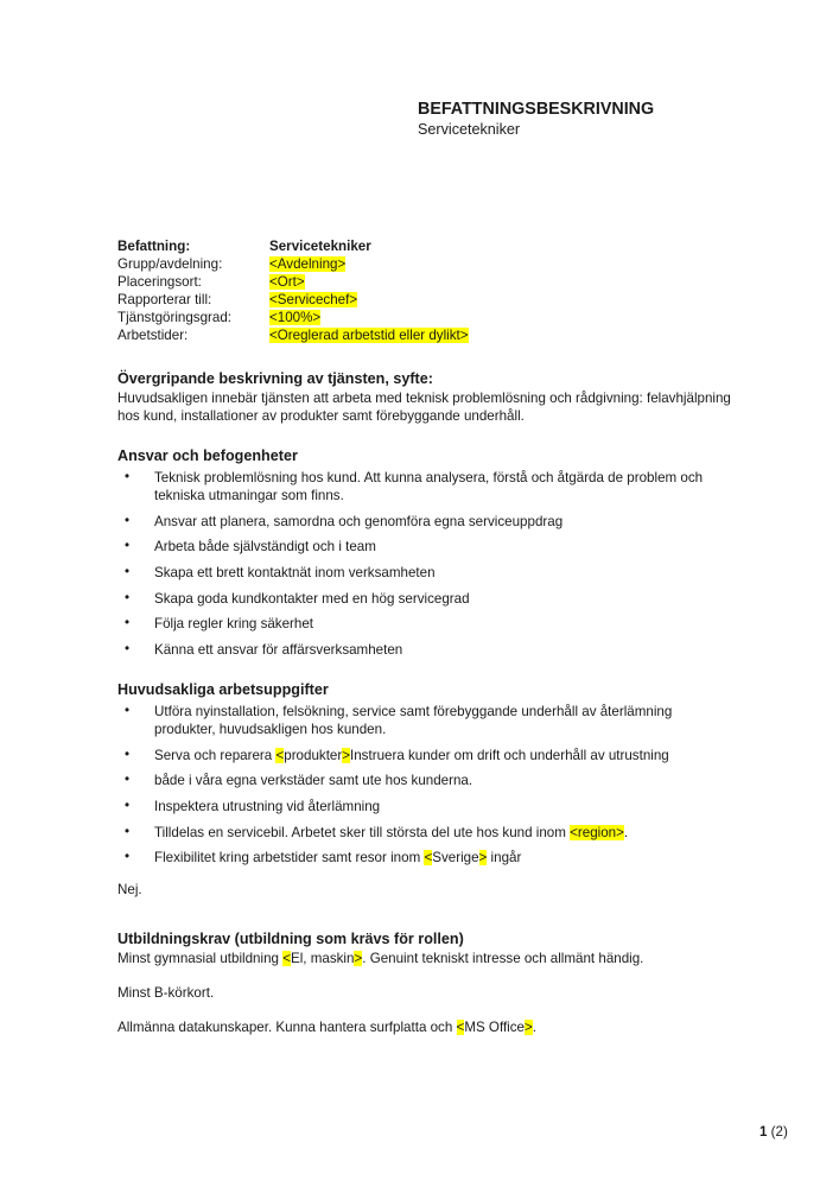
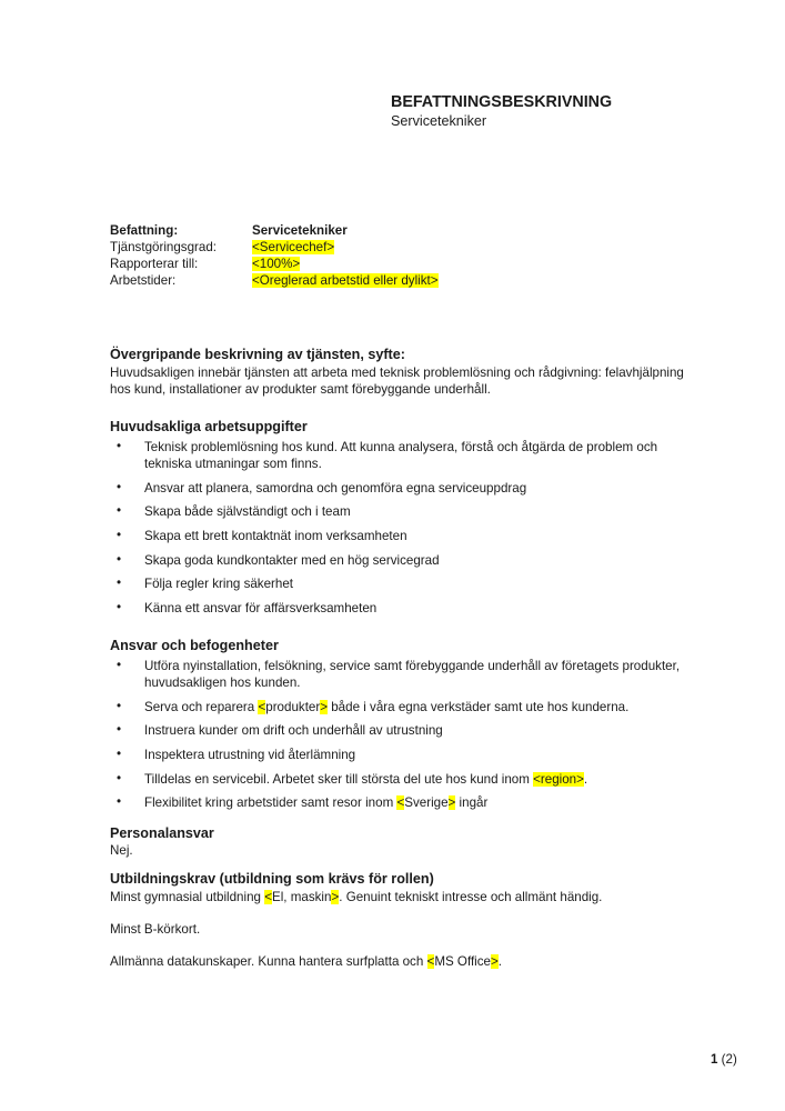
  BEFATTNINGSBESKRIVNING
  Servicetekniker
  Befattning:
  Servicetekniker
- Grupp/avdelning:
- <Avdelning>
- Placeringsort:
- <Ort>
- Rapporterar till:
+ Tjänstgöringsgrad:
  <Servicechef>
- Tjänstgöringsgrad:
+ Rapporterar till:
  <100%>
  Arbetstider:
  <Oreglerad arbetstid eller dylikt>
  Övergripande beskrivning av tjänsten, syfte:
  Huvudsakligen innebär tjänsten att arbeta med teknisk problemlösning och rådgivning: felavhjälpning hos kund, installationer av produkter samt förebyggande underhåll.
- Ansvar och befogenheter
+ Huvudsakliga arbetsuppgifter
  •
  Teknisk problemlösning hos kund. Att kunna analysera, förstå och åtgärda de problem och tekniska utmaningar som finns.
  •
  Ansvar att planera, samordna och genomföra egna serviceuppdrag
  •
- Arbeta både självständigt och i team
+ Skapa både självständigt och i team
  •
  Skapa ett brett kontaktnät inom verksamheten
  •
  Skapa goda kundkontakter med en hög servicegrad
  •
  Följa regler kring säkerhet
  •
  Känna ett ansvar för affärsverksamheten
- Huvudsakliga arbetsuppgifter
+ Ansvar och befogenheter
  •
- Utföra nyinstallation, felsökning, service samt förebyggande underhåll av återlämning produkter, huvudsakligen hos kunden.
+ Utföra nyinstallation, felsökning, service samt förebyggande underhåll av företagets produkter, huvudsakligen hos kunden.
  •
- Serva och reparera <produkter>Instruera kunder om drift och underhåll av utrustning
+ Serva och reparera <produkter> både i våra egna verkstäder samt ute hos kunderna.
  •
- både i våra egna verkstäder samt ute hos kunderna.
+ Instruera kunder om drift och underhåll av utrustning
  •
  Inspektera utrustning vid återlämning
  •
  Tilldelas en servicebil. Arbetet sker till största del ute hos kund inom <region>.
  •
  Flexibilitet kring arbetstider samt resor inom <Sverige> ingår
+ Personalansvar
  Nej.
  Utbildningskrav (utbildning som krävs för rollen)
  Minst gymnasial utbildning <El, maskin>. Genuint tekniskt intresse och allmänt händig.
  Minst B-körkort.
  Allmänna datakunskaper. Kunna hantera surfplatta och <MS Office>.
  1 (2)
